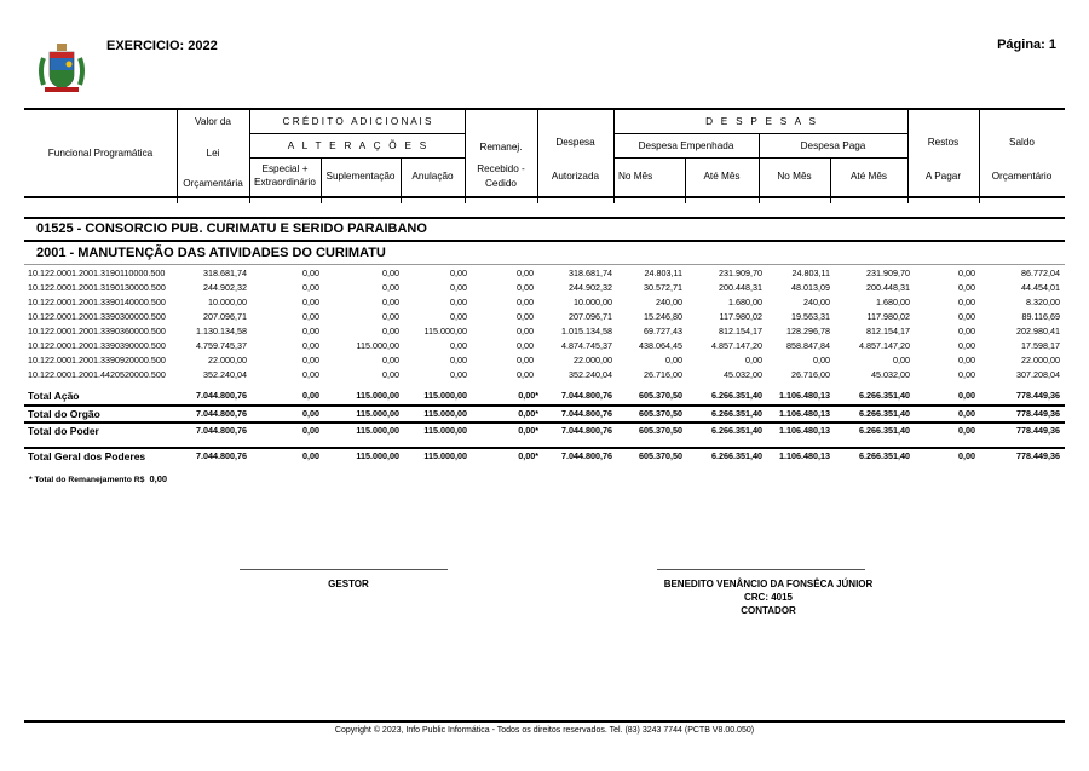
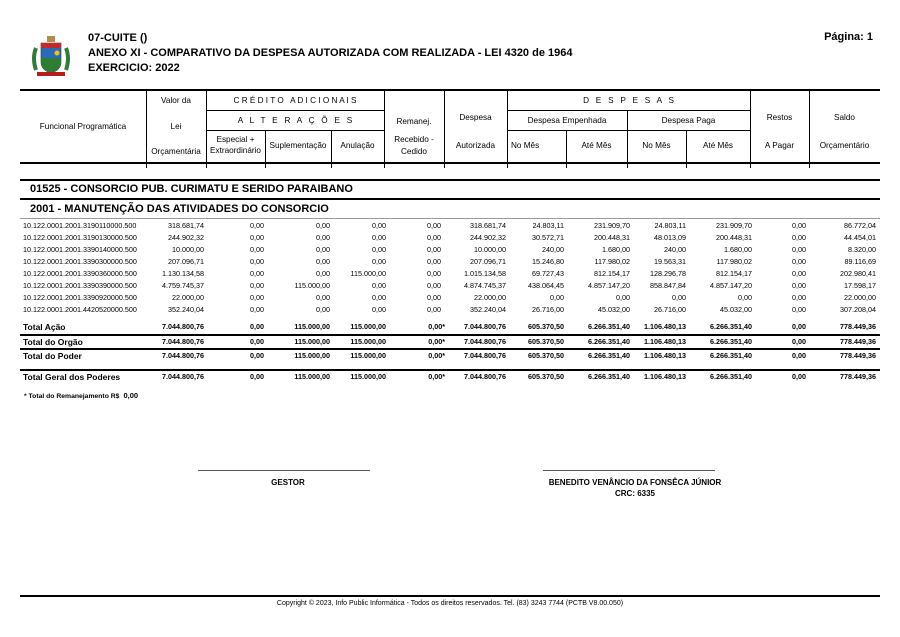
+ 07-CUITE ()
+ ANEXO XI - COMPARATIVO DA DESPESA AUTORIZADA COM REALIZADA - LEI 4320 de 1964
  EXERCICIO: 2022
  Página: 1
  Funcional Programática
  Valor da
  Lei
  Orçamentária
  C R É D I T O A D I C I O N A I S
  A L T E R A Ç Õ E S
  Especial +
  Extraordinário
  Suplementação
  Anulação
  Remanej.
  Recebido -
  Cedido
  Despesa
  Autorizada
  D E S P E S A S
  Despesa Empenhada
  Despesa Paga
  No Mês
  Até Mês
  No Mês
  Até Mês
  Restos
  A Pagar
  Saldo
  Orçamentário
  01525 - CONSORCIO PUB. CURIMATU E SERIDO PARAIBANO
- 2001 - MANUTENÇÃO DAS ATIVIDADES DO CURIMATU
+ 2001 - MANUTENÇÃO DAS ATIVIDADES DO CONSORCIO
  10.122.0001.2001.3190110000.500
  318.681,74
  0,00
  0,00
  0,00
  0,00
  318.681,74
  24.803,11
  231.909,70
  24.803,11
  231.909,70
  0,00
  86.772,04
  10.122.0001.2001.3190130000.500
  244.902,32
  0,00
  0,00
  0,00
  0,00
  244.902,32
  30.572,71
  200.448,31
  48.013,09
  200.448,31
  0,00
  44.454,01
  10.122.0001.2001.3390140000.500
  10.000,00
  0,00
  0,00
  0,00
  0,00
  10.000,00
  240,00
  1.680,00
  240,00
  1.680,00
  0,00
  8.320,00
  10.122.0001.2001.3390300000.500
  207.096,71
  0,00
  0,00
  0,00
  0,00
  207.096,71
  15.246,80
  117.980,02
  19.563,31
  117.980,02
  0,00
  89.116,69
  10.122.0001.2001.3390360000.500
  1.130.134,58
  0,00
  0,00
  115.000,00
  0,00
  1.015.134,58
  69.727,43
  812.154,17
  128.296,78
  812.154,17
  0,00
  202.980,41
  10.122.0001.2001.3390390000.500
  4.759.745,37
  0,00
  115.000,00
  0,00
  0,00
  4.874.745,37
  438.064,45
  4.857.147,20
  858.847,84
  4.857.147,20
  0,00
  17.598,17
  10.122.0001.2001.3390920000.500
  22.000,00
  0,00
  0,00
  0,00
  0,00
  22.000,00
  0,00
  0,00
  0,00
  0,00
  0,00
  22.000,00
  10.122.0001.2001.4420520000.500
  352.240,04
  0,00
  0,00
  0,00
  0,00
  352.240,04
  26.716,00
  45.032,00
  26.716,00
  45.032,00
  0,00
  307.208,04
  Total Ação
  7.044.800,76
  0,00
  115.000,00
  115.000,00
  0,00*
  7.044.800,76
  605.370,50
  6.266.351,40
  1.106.480,13
  6.266.351,40
  0,00
  778.449,36
  Total do Orgão
  7.044.800,76
  0,00
  115.000,00
  115.000,00
  0,00*
  7.044.800,76
  605.370,50
  6.266.351,40
  1.106.480,13
  6.266.351,40
  0,00
  778.449,36
  Total do Poder
  7.044.800,76
  0,00
  115.000,00
  115.000,00
  0,00*
  7.044.800,76
  605.370,50
  6.266.351,40
  1.106.480,13
  6.266.351,40
  0,00
  778.449,36
  Total Geral dos Poderes
  7.044.800,76
  0,00
  115.000,00
  115.000,00
  0,00*
  7.044.800,76
  605.370,50
  6.266.351,40
  1.106.480,13
  6.266.351,40
  0,00
  778.449,36
  GESTOR
  BENEDITO VENÂNCIO DA FONSÊCA JÚNIOR
- CRC: 4015
+ CRC: 6335
- CONTADOR
